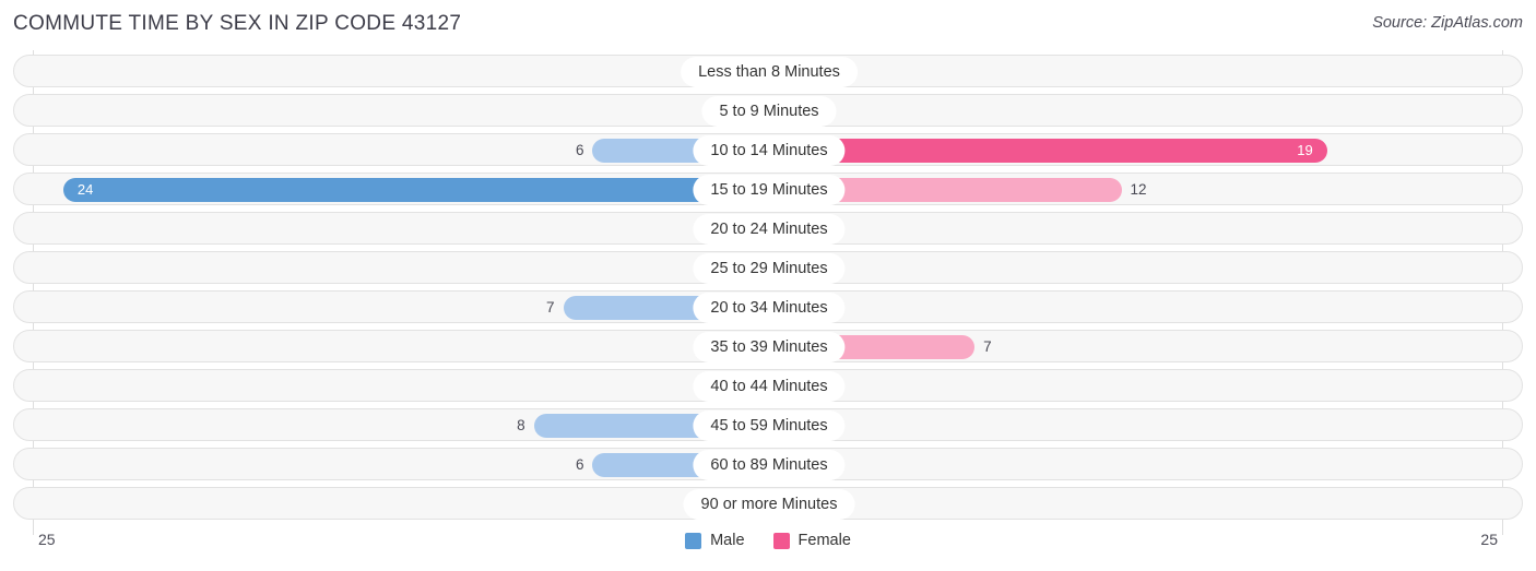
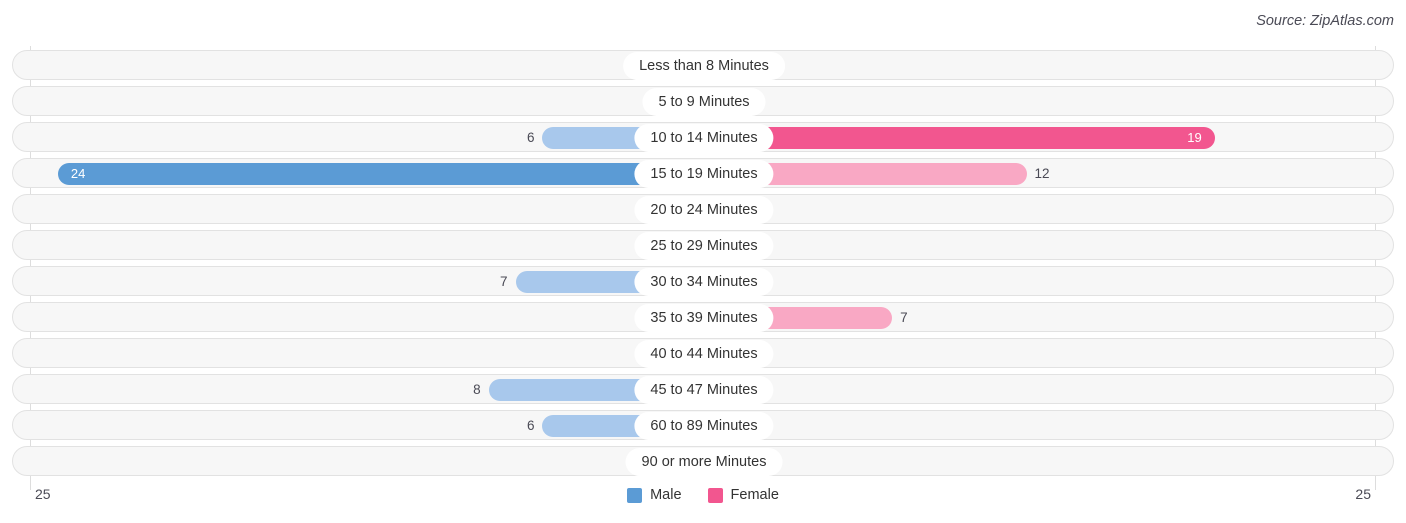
- COMMUTE TIME BY SEX IN ZIP CODE 43127
  Source: ZipAtlas.com
  Less than 8 Minutes
  5 to 9 Minutes
  6
  19
  10 to 14 Minutes
  24
  12
  15 to 19 Minutes
  20 to 24 Minutes
  25 to 29 Minutes
  7
- 20 to 34 Minutes
+ 30 to 34 Minutes
  7
  35 to 39 Minutes
  40 to 44 Minutes
  8
- 45 to 59 Minutes
+ 45 to 47 Minutes
  6
  60 to 89 Minutes
  90 or more Minutes
  25
  25
  Male
  Female
